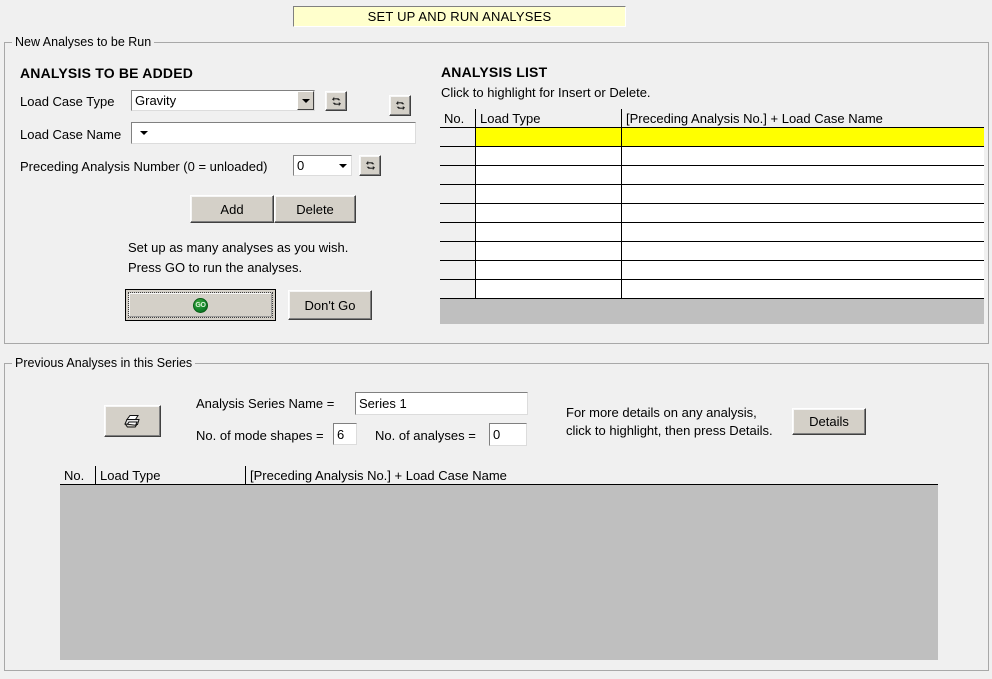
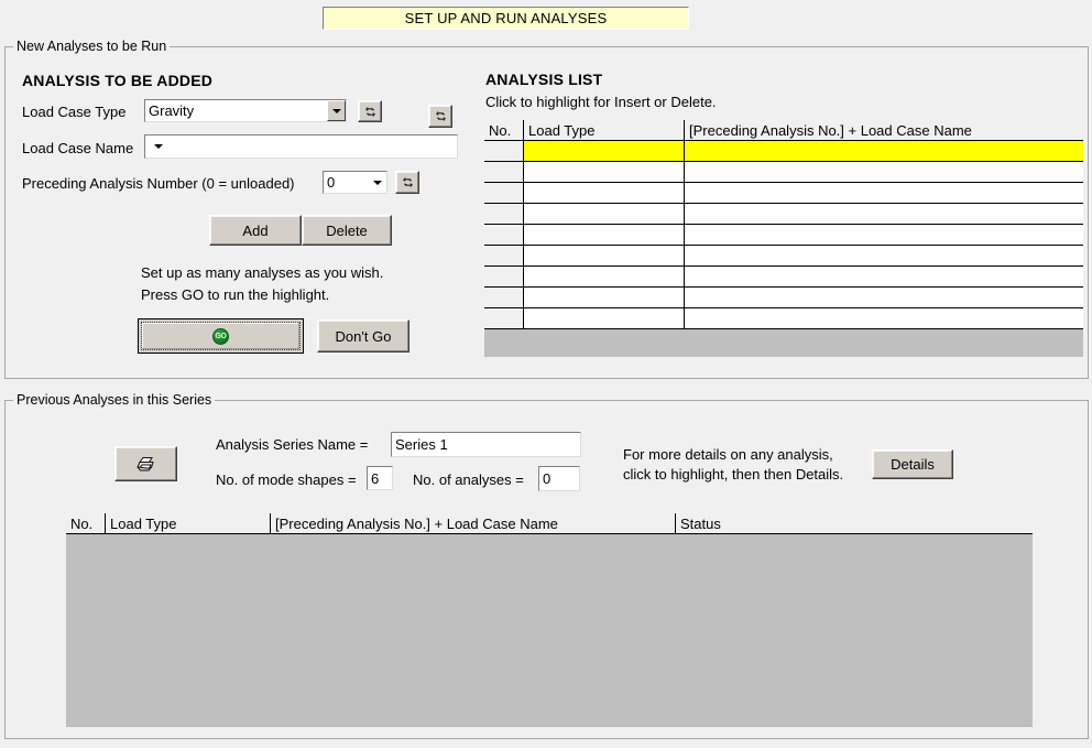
  SET UP AND RUN ANALYSES
  New Analyses to be Run
  ANALYSIS TO BE ADDED
  Load Case Type
  Gravity
  Load Case Name
  Preceding Analysis Number (0 = unloaded)
  0
  Add
  Delete
  Set up as many analyses as you wish.
- Press GO to run the analyses.
+ Press GO to run the highlight.
  Don't Go
  ANALYSIS LIST
  Click to highlight for Insert or Delete.
  No.
  Load Type
  [Preceding Analysis No.] + Load Case Name
  Previous Analyses in this Series
  Analysis Series Name =
  Series 1
  No. of mode shapes =
  6
  No. of analyses =
  0
  For more details on any analysis,
- click to highlight, then press Details.
+ click to highlight, then then Details.
  Details
  No.
  Load Type
  [Preceding Analysis No.] + Load Case Name
+ Status
